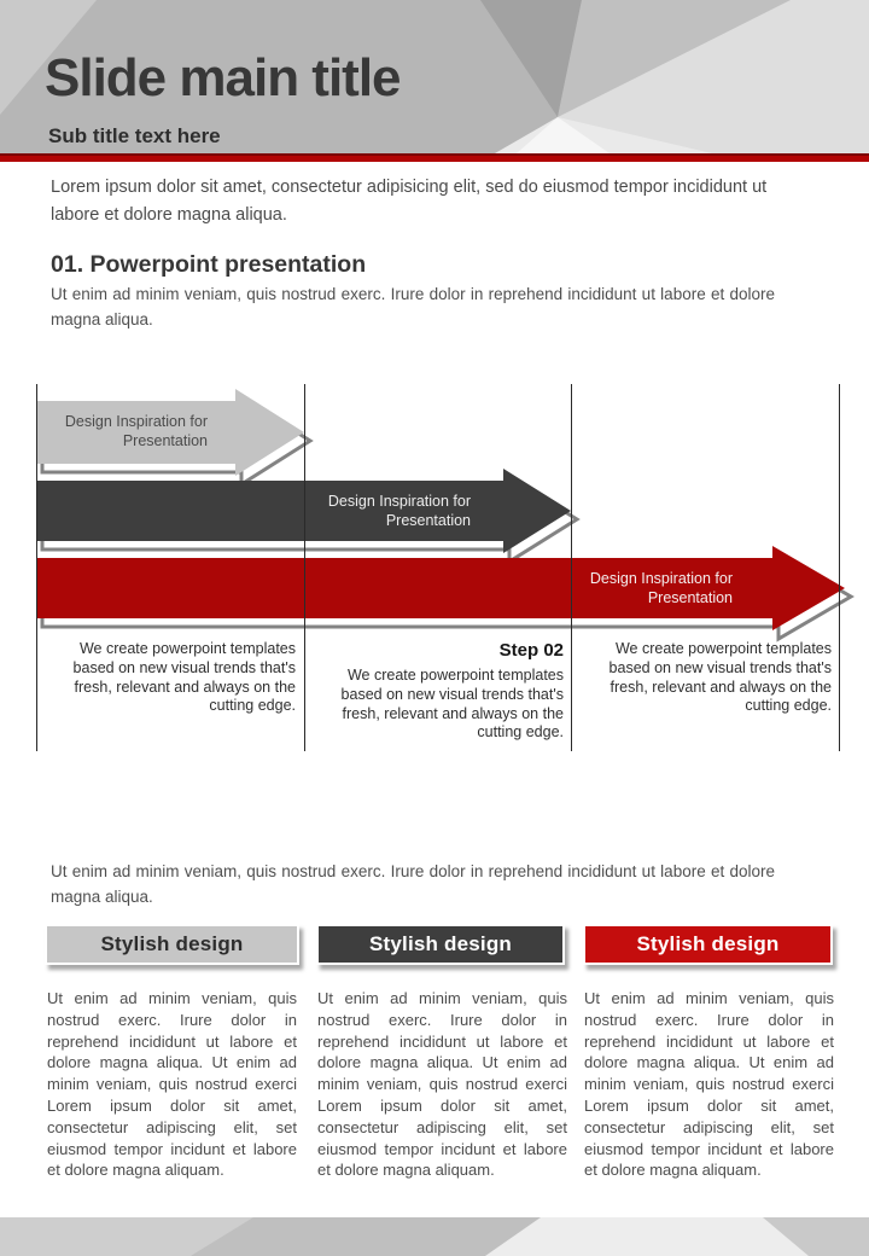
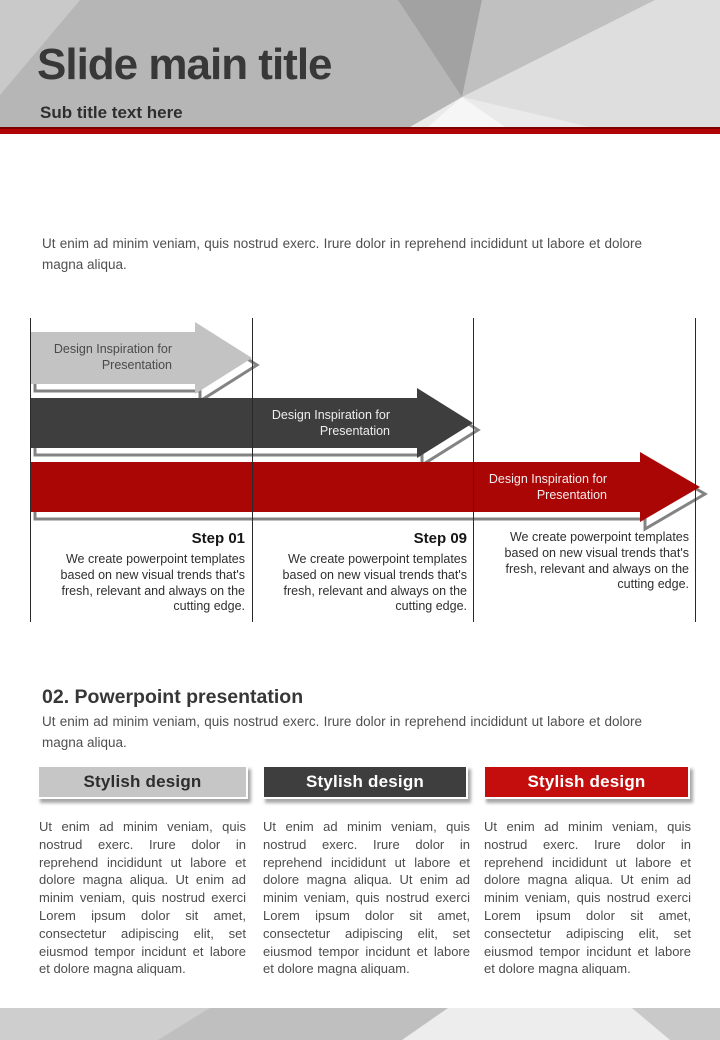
  Slide main title
  Sub title text here
- Lorem ipsum dolor sit amet, consectetur adipisicing elit, sed do eiusmod tempor incididunt ut labore et dolore magna aliqua.
- 01. Powerpoint presentation
  Ut enim ad minim veniam, quis nostrud exerc. Irure dolor in reprehend incididunt ut labore et dolore magna aliqua.
  Design Inspiration for
  Presentation
  Design Inspiration for
  Presentation
  Design Inspiration for
  Presentation
+ Step 01
  We create powerpoint templates based on new visual trends that's fresh, relevant and always on the cutting edge.
- Step 02
+ Step 09
  We create powerpoint templates based on new visual trends that's fresh, relevant and always on the cutting edge.
  We create powerpoint templates based on new visual trends that's fresh, relevant and always on the cutting edge.
+ 02. Powerpoint presentation
  Ut enim ad minim veniam, quis nostrud exerc. Irure dolor in reprehend incididunt ut labore et dolore magna aliqua.
  Stylish design
  Stylish design
  Stylish design
  Ut enim ad minim veniam, quis nostrud exerc. Irure dolor in reprehend incididunt ut labore et dolore magna aliqua. Ut enim ad minim veniam, quis nostrud exerci Lorem ipsum dolor sit amet, consectetur adipiscing elit, set eiusmod tempor incidunt et labore et dolore magna aliquam.
  Ut enim ad minim veniam, quis nostrud exerc. Irure dolor in reprehend incididunt ut labore et dolore magna aliqua. Ut enim ad minim veniam, quis nostrud exerci Lorem ipsum dolor sit amet, consectetur adipiscing elit, set eiusmod tempor incidunt et labore et dolore magna aliquam.
  Ut enim ad minim veniam, quis nostrud exerc. Irure dolor in reprehend incididunt ut labore et dolore magna aliqua. Ut enim ad minim veniam, quis nostrud exerci Lorem ipsum dolor sit amet, consectetur adipiscing elit, set eiusmod tempor incidunt et labore et dolore magna aliquam.
